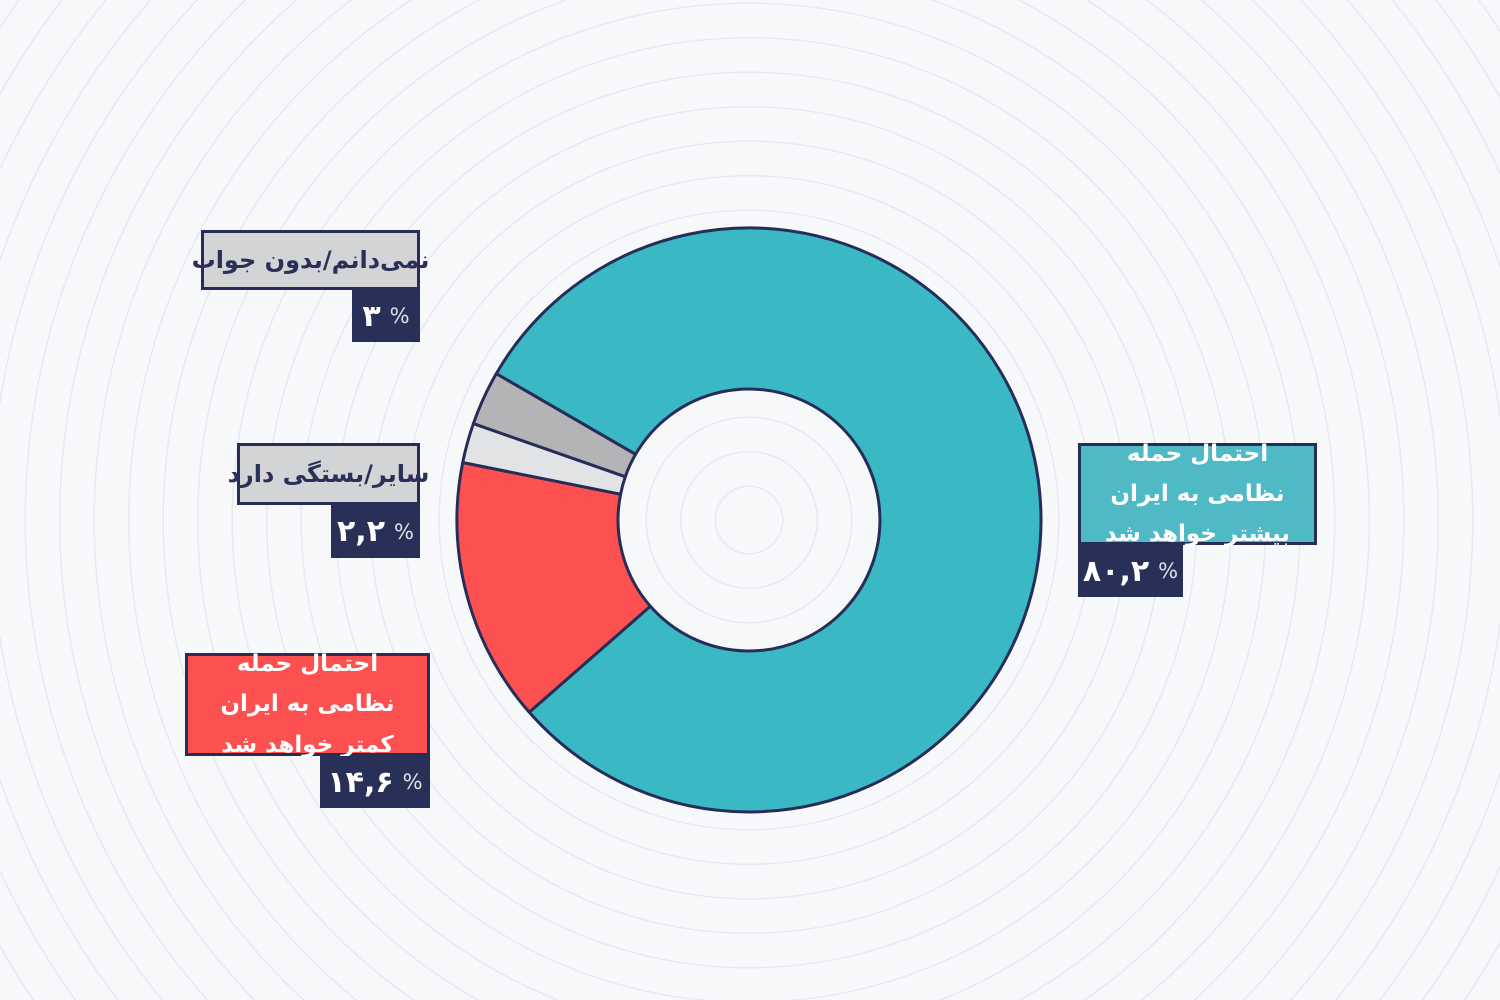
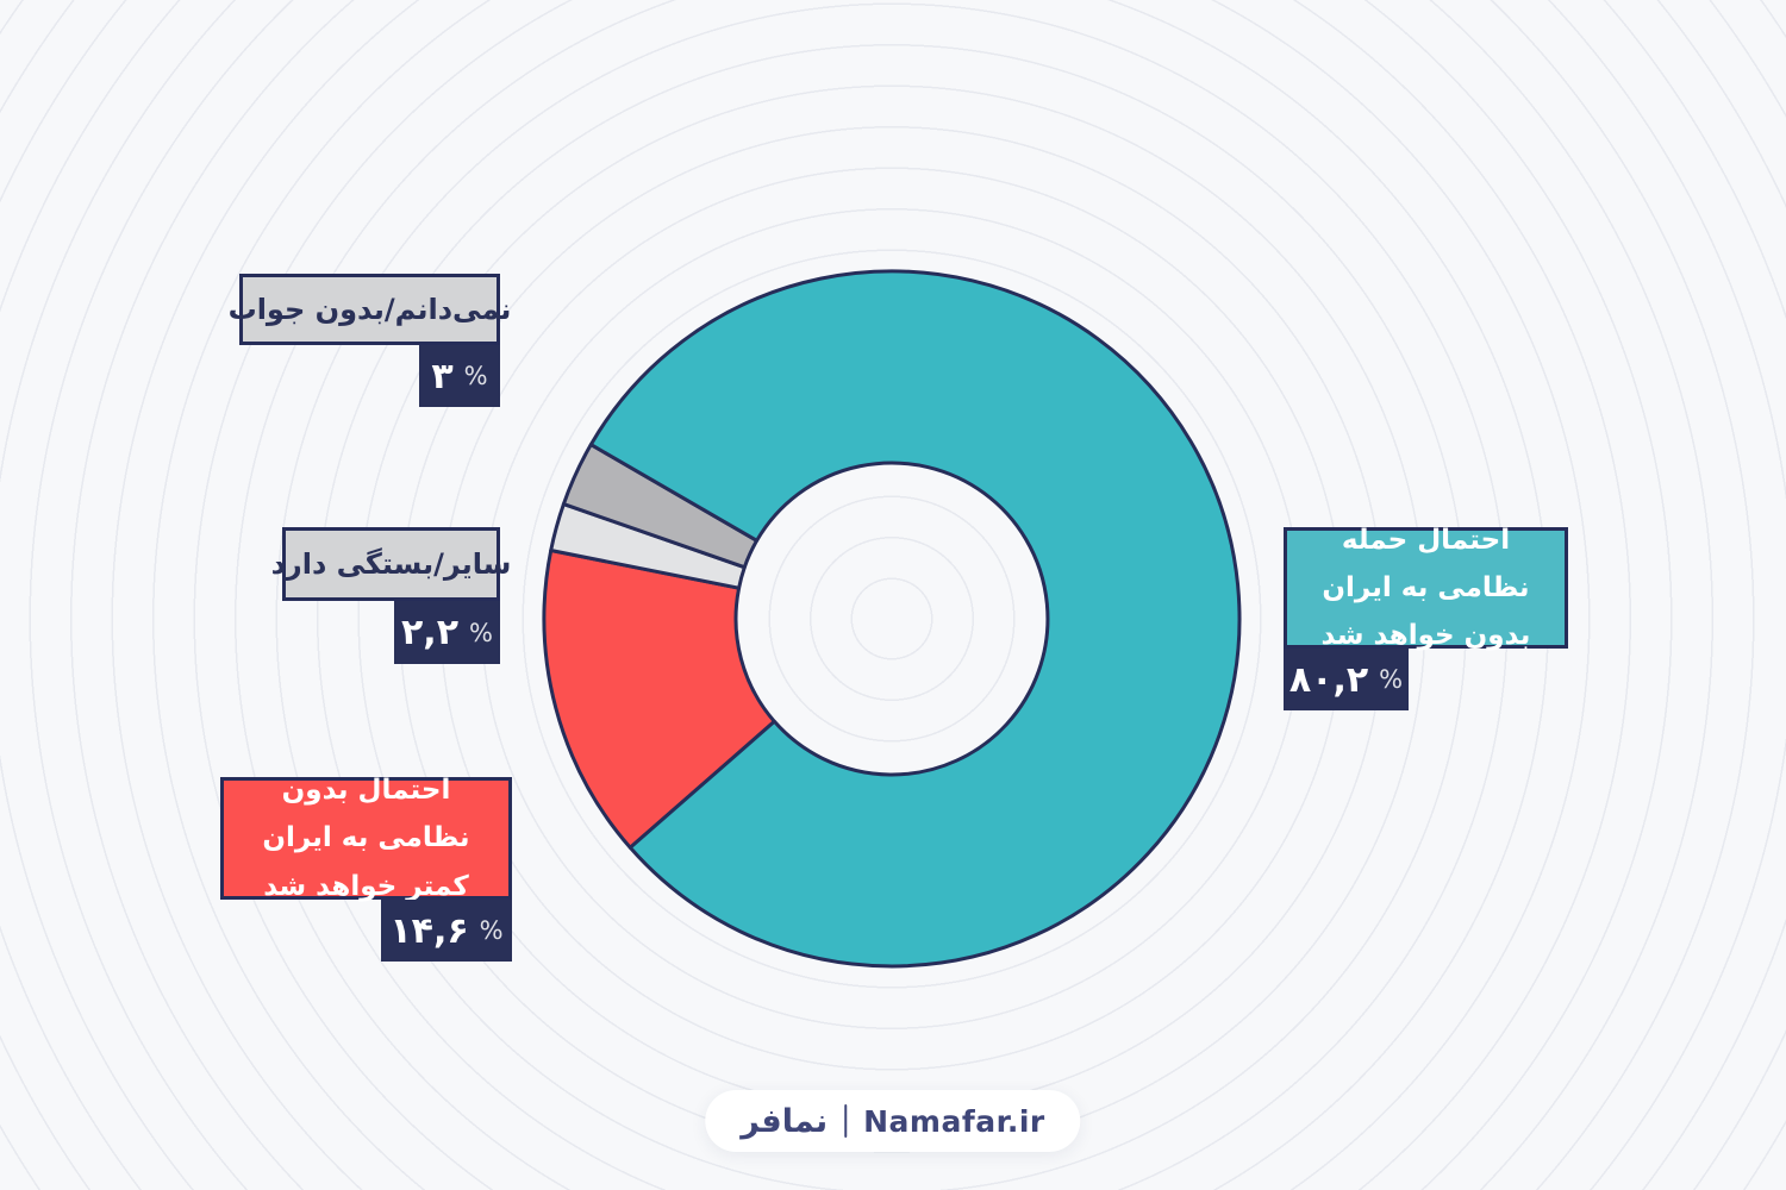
  نمی‌دانم/بدون جواب
  ۳
  %
  سایر/بستگی دارد
  ۲,۲
  %
- احتمال حمله نظامی به ایران کمتر خواهد شد
+ احتمال بدون نظامی به ایران کمتر خواهد شد
  ۱۴,۶
  %
- احتمال حمله نظامی به ایران بیشتر خواهد شد
+ احتمال حمله نظامی به ایران بدون خواهد شد
  ۸۰,۲
  %
+ نمافر
+ Namafar.ir
